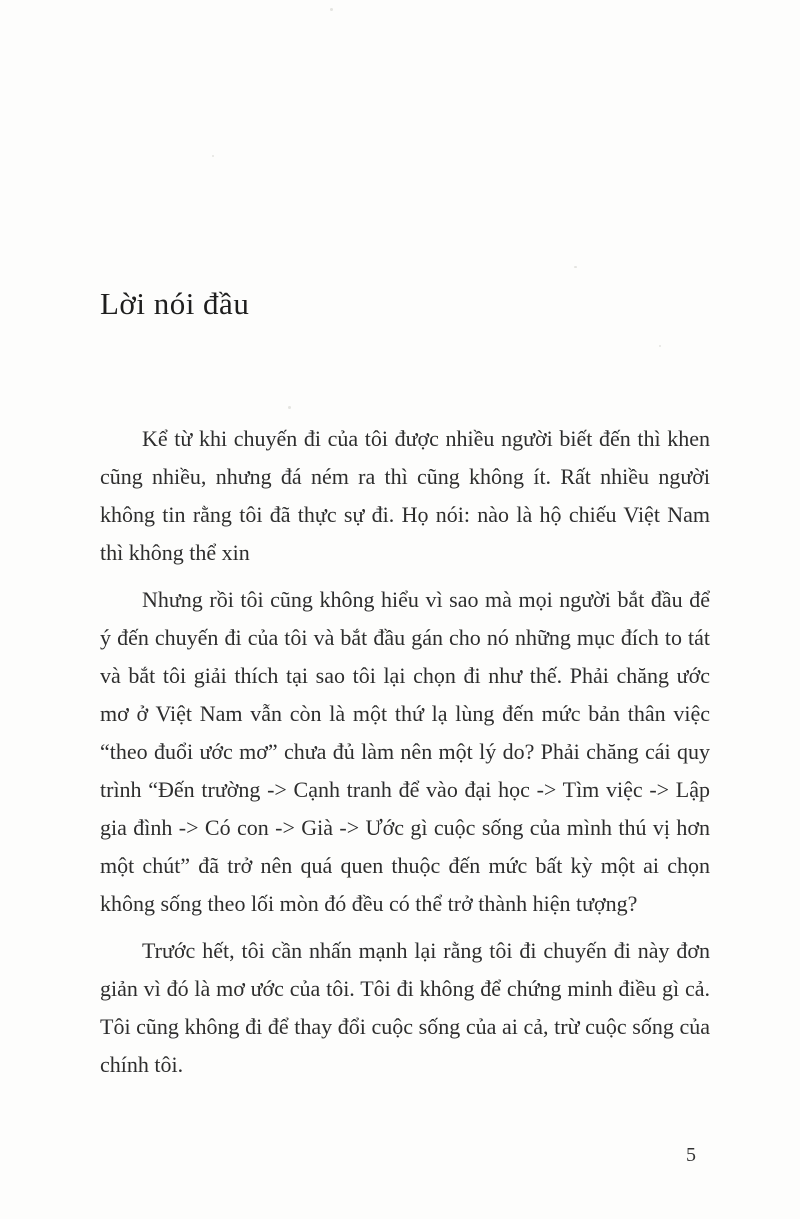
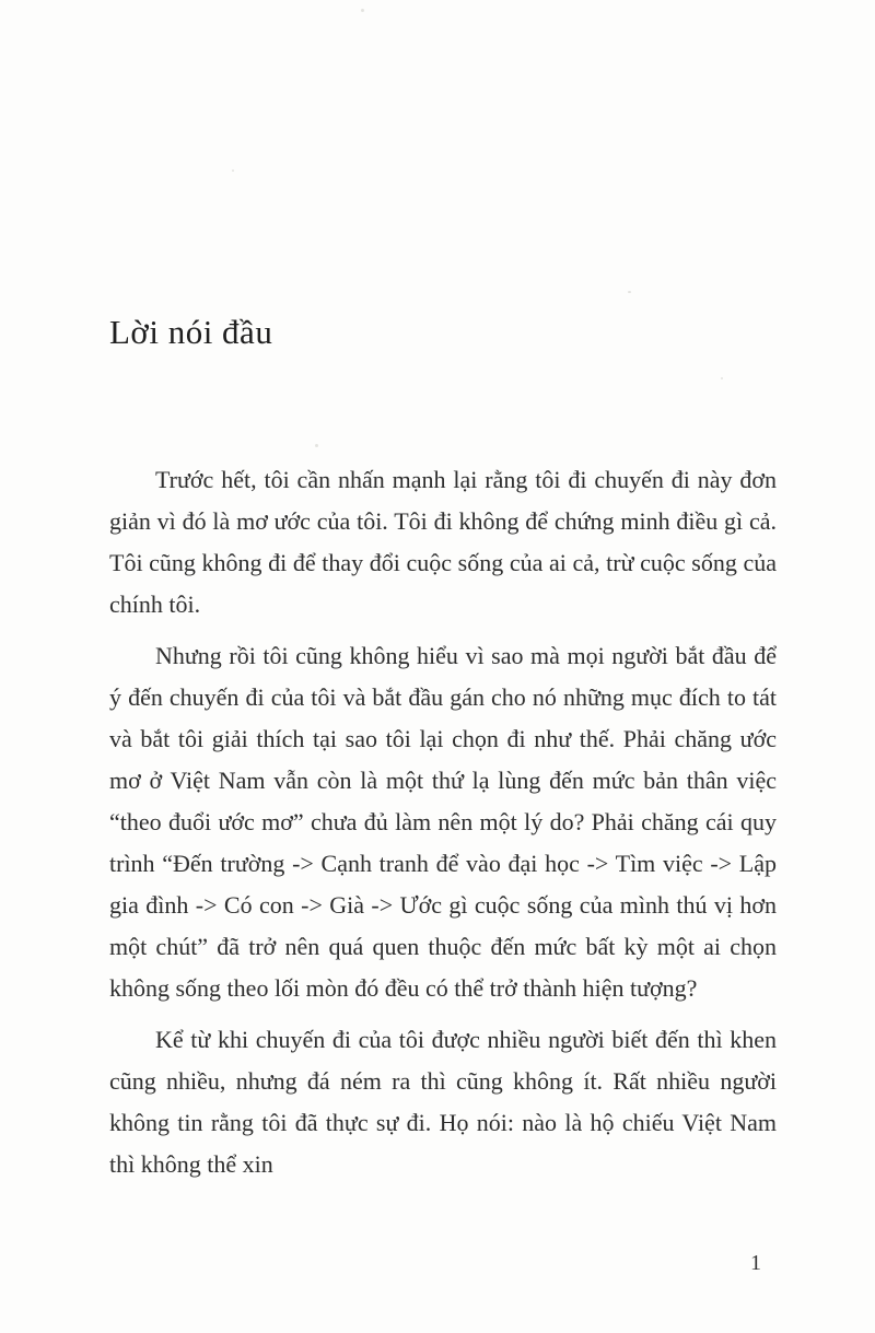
  Lời nói đầu
- Kể từ khi chuyến đi của tôi được nhiều người biết đến thì khen cũng nhiều, nhưng đá ném ra thì cũng không ít. Rất nhiều người không tin rằng tôi đã thực sự đi. Họ nói: nào là hộ chiếu Việt Nam thì không thể xin
+ Trước hết, tôi cần nhấn mạnh lại rằng tôi đi chuyến đi này đơn giản vì đó là mơ ước của tôi. Tôi đi không để chứng minh điều gì cả. Tôi cũng không đi để thay đổi cuộc sống của ai cả, trừ cuộc sống của chính tôi.
  Nhưng rồi tôi cũng không hiểu vì sao mà mọi người bắt đầu để ý đến chuyến đi của tôi và bắt đầu gán cho nó những mục đích to tát và bắt tôi giải thích tại sao tôi lại chọn đi như thế. Phải chăng ước mơ ở Việt Nam vẫn còn là một thứ lạ lùng đến mức bản thân việc “theo đuổi ước mơ” chưa đủ làm nên một lý do? Phải chăng cái quy trình “Đến trường -> Cạnh tranh để vào đại học -> Tìm việc -> Lập gia đình -> Có con -> Già -> Ước gì cuộc sống của mình thú vị hơn một chút” đã trở nên quá quen thuộc đến mức bất kỳ một ai chọn không sống theo lối mòn đó đều có thể trở thành hiện tượng?
- Trước hết, tôi cần nhấn mạnh lại rằng tôi đi chuyến đi này đơn giản vì đó là mơ ước của tôi. Tôi đi không để chứng minh điều gì cả. Tôi cũng không đi để thay đổi cuộc sống của ai cả, trừ cuộc sống của chính tôi.
+ Kể từ khi chuyến đi của tôi được nhiều người biết đến thì khen cũng nhiều, nhưng đá ném ra thì cũng không ít. Rất nhiều người không tin rằng tôi đã thực sự đi. Họ nói: nào là hộ chiếu Việt Nam thì không thể xin
- 5
+ 1
